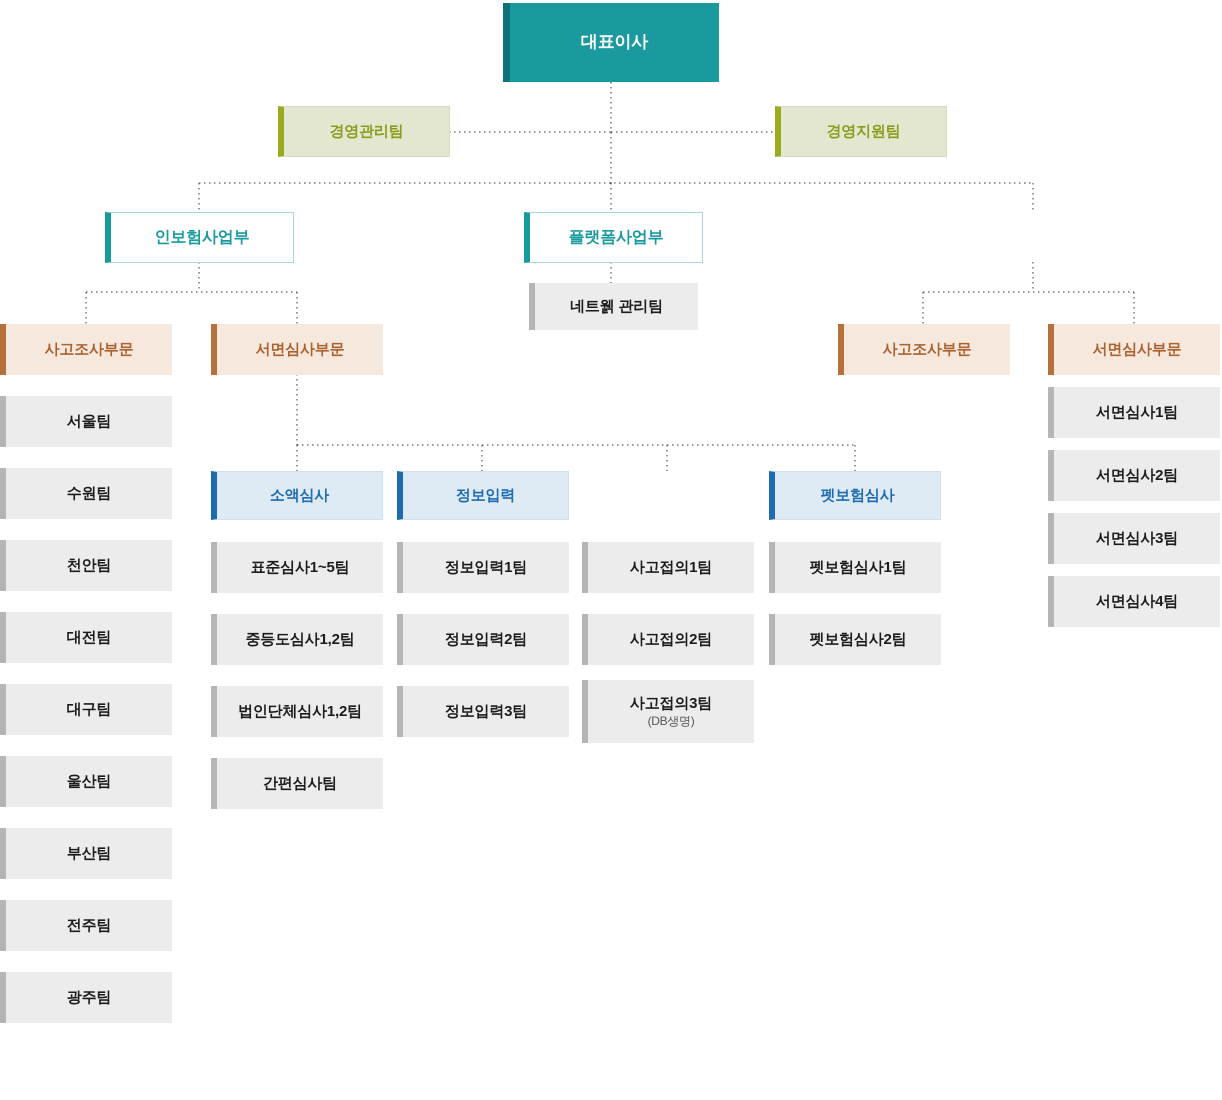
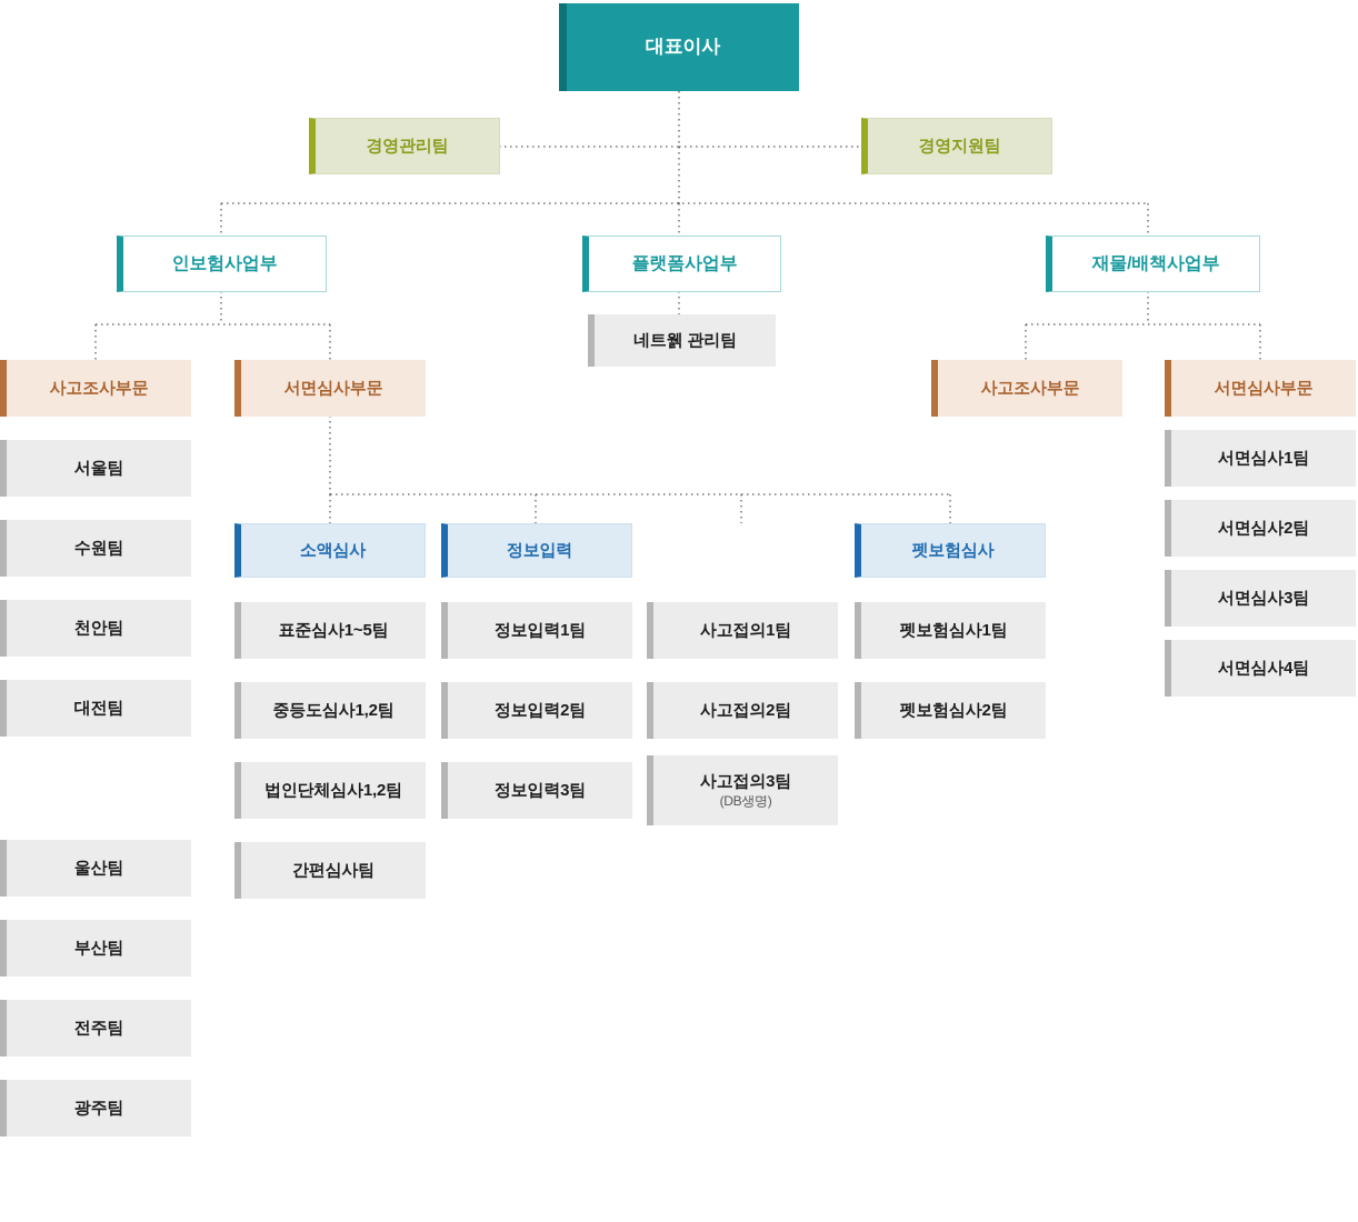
  대표이사
  경영관리팀
  경영지원팀
  인보험사업부
  플랫폼사업부
+ 재물/배책사업부
  네트웱 관리팀
  사고조사부문
  서면심사부문
  사고조사부문
  서면심사부문
  서울팀
  수원팀
  천안팀
  대전팀
- 대구팀
  울산팀
  부산팀
  전주팀
  광주팀
  소액심사
  정보입력
  펫보험심사
  표준심사1~5팀
  중등도심사1,2팀
  법인단체심사1,2팀
  간편심사팀
  정보입력1팀
  정보입력2팀
  정보입력3팀
  사고접의1팀
  사고접의2팀
  사고접의3팀
  (DB생명)
  펫보험심사1팀
  펫보험심사2팀
  서면심사1팀
  서면심사2팀
  서면심사3팀
  서면심사4팀
